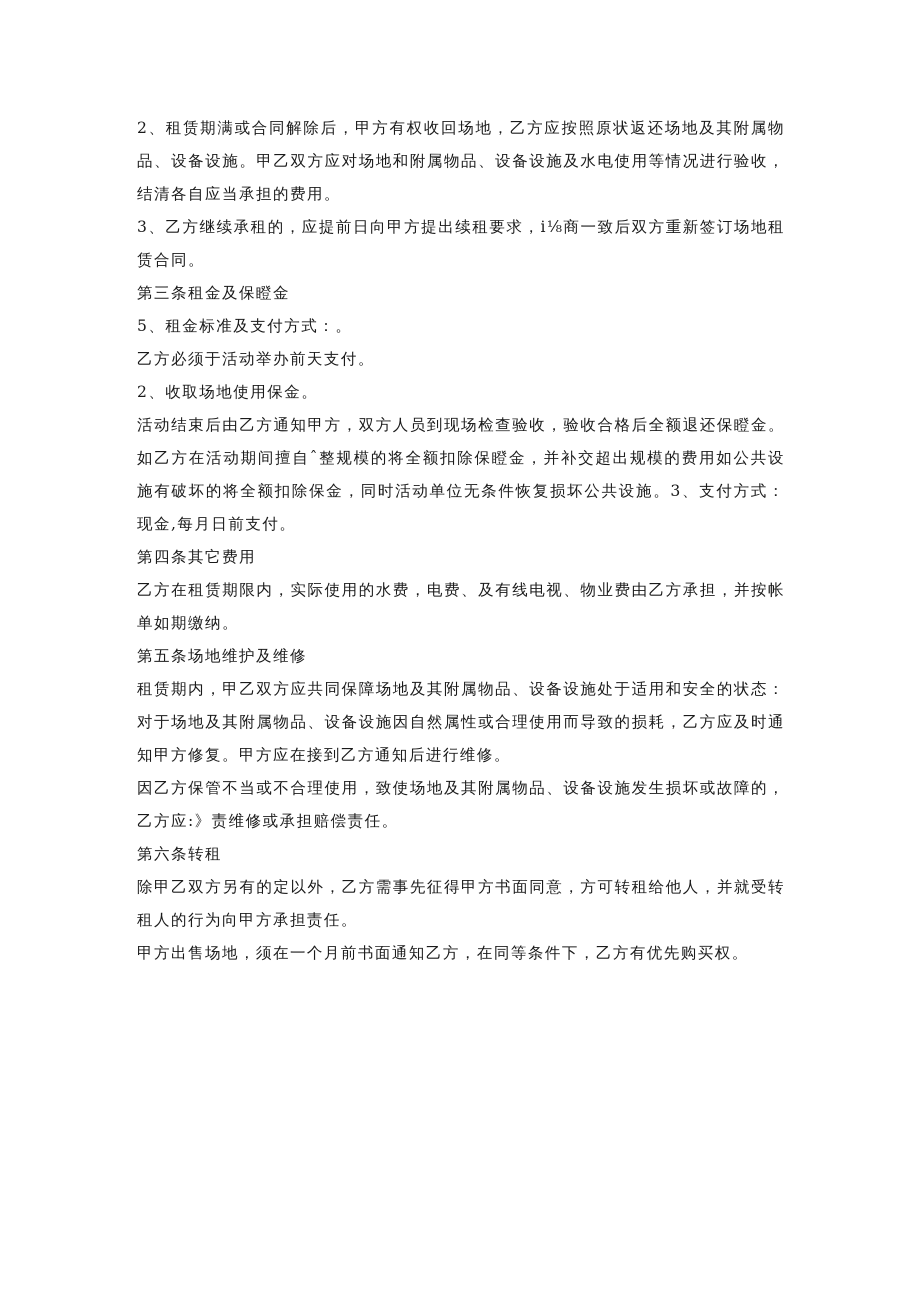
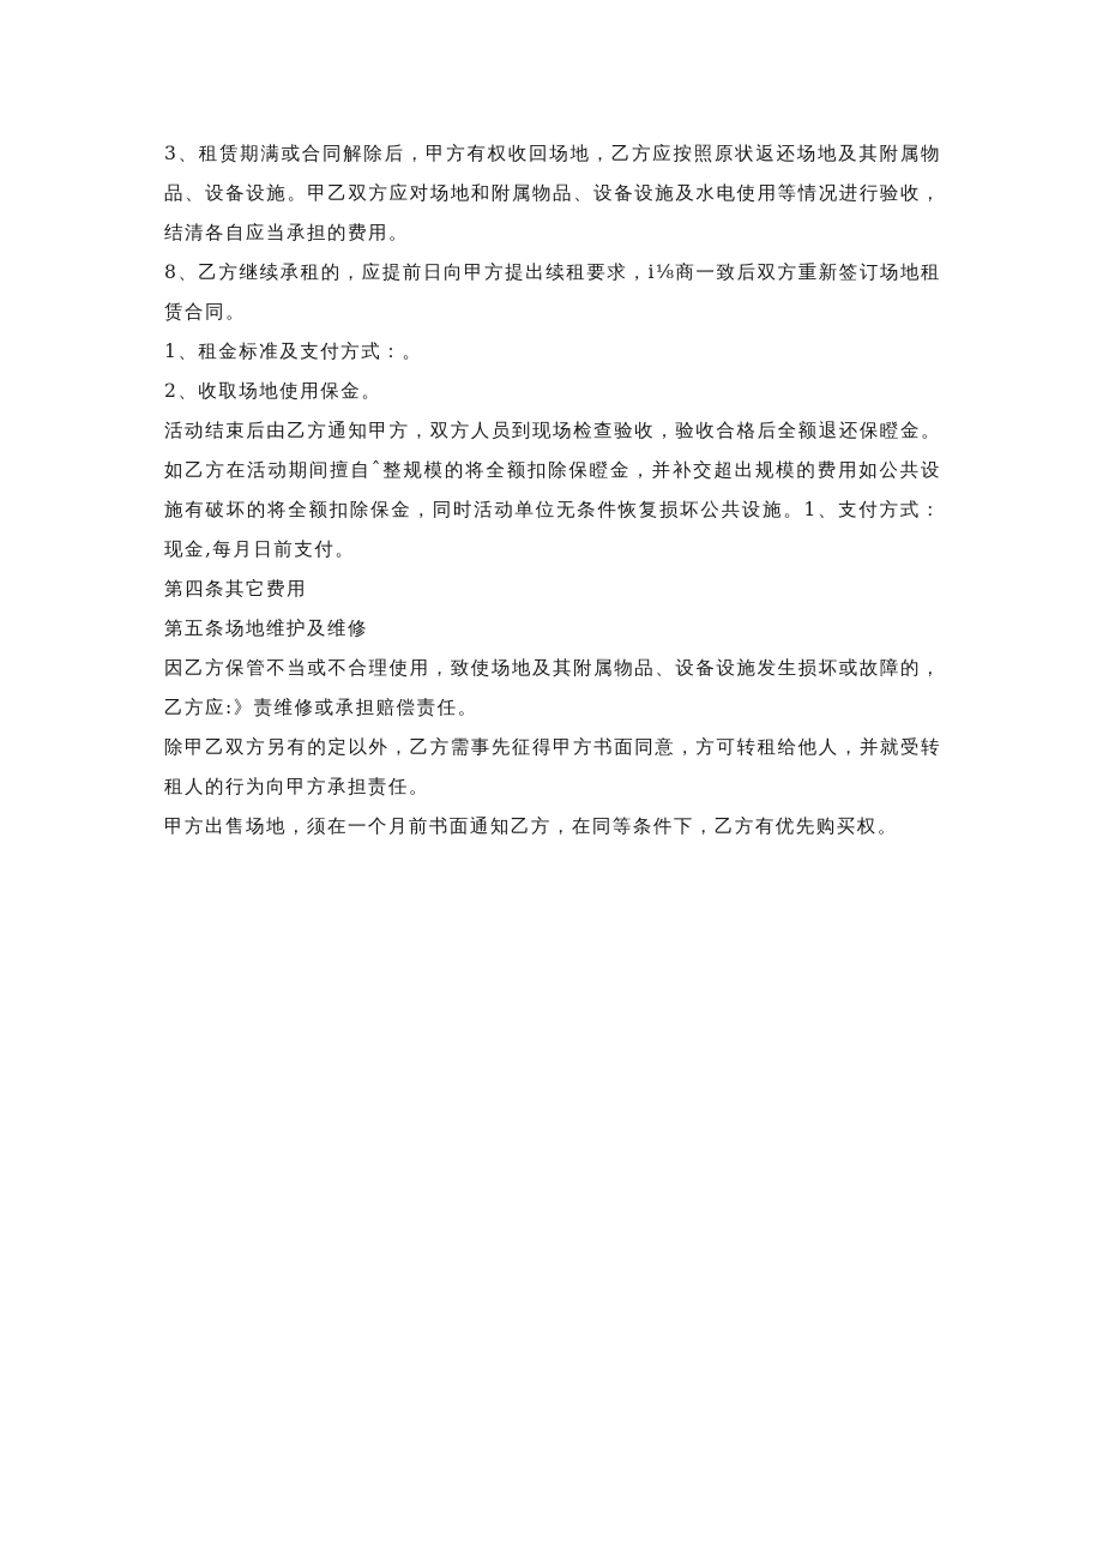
- 2、租赁期满或合同解除后，甲方有权收回场地，乙方应按照原状返还场地及其附属物品、设备设施。甲乙双方应对场地和附属物品、设备设施及水电使用等情况进行验收，结清各自应当承担的费用。
+ 3、租赁期满或合同解除后，甲方有权收回场地，乙方应按照原状返还场地及其附属物品、设备设施。甲乙双方应对场地和附属物品、设备设施及水电使用等情况进行验收，结清各自应当承担的费用。
- 3、乙方继续承租的，应提前日向甲方提出续租要求，i⅛商一致后双方重新签订场地租赁合同。
+ 8、乙方继续承租的，应提前日向甲方提出续租要求，i⅛商一致后双方重新签订场地租赁合同。
- 第三条租金及保瞪金
- 5、租金标准及支付方式：。
+ 1、租金标准及支付方式：。
- 乙方必须于活动举办前天支付。
  2、收取场地使用保金。
- 活动结束后由乙方通知甲方，双方人员到现场检查验收，验收合格后全额退还保瞪金。如乙方在活动期间擅自ˆ整规模的将全额扣除保瞪金，并补交超出规模的费用如公共设施有破坏的将全额扣除保金，同时活动单位无条件恢复损坏公共设施。3、支付方式：现金,每月日前支付。
+ 活动结束后由乙方通知甲方，双方人员到现场检查验收，验收合格后全额退还保瞪金。如乙方在活动期间擅自ˆ整规模的将全额扣除保瞪金，并补交超出规模的费用如公共设施有破坏的将全额扣除保金，同时活动单位无条件恢复损坏公共设施。1、支付方式：现金,每月日前支付。
  第四条其它费用
- 乙方在租赁期限内，实际使用的水费，电费、及有线电视、物业费由乙方承担，并按帐单如期缴纳。
  第五条场地维护及维修
- 租赁期内，甲乙双方应共同保障场地及其附属物品、设备设施处于适用和安全的状态：对于场地及其附属物品、设备设施因自然属性或合理使用而导致的损耗，乙方应及时通知甲方修复。甲方应在接到乙方通知后进行维修。
  因乙方保管不当或不合理使用，致使场地及其附属物品、设备设施发生损坏或故障的，乙方应:》责维修或承担赔偿责任。
- 第六条转租
  除甲乙双方另有的定以外，乙方需事先征得甲方书面同意，方可转租给他人，并就受转租人的行为向甲方承担责任。
  甲方出售场地，须在一个月前书面通知乙方，在同等条件下，乙方有优先购买权。
